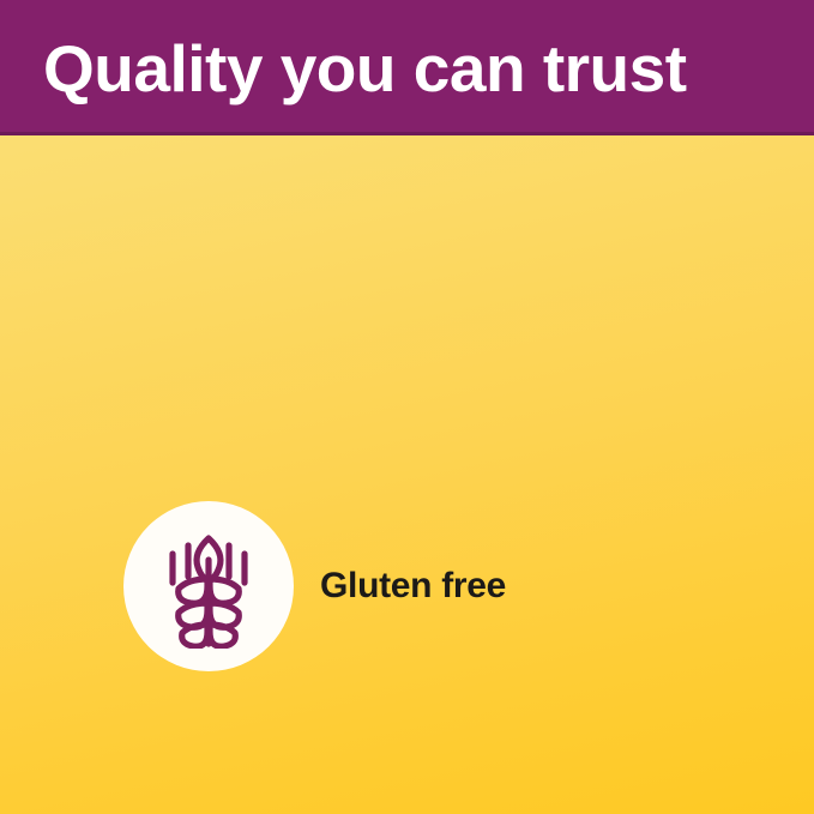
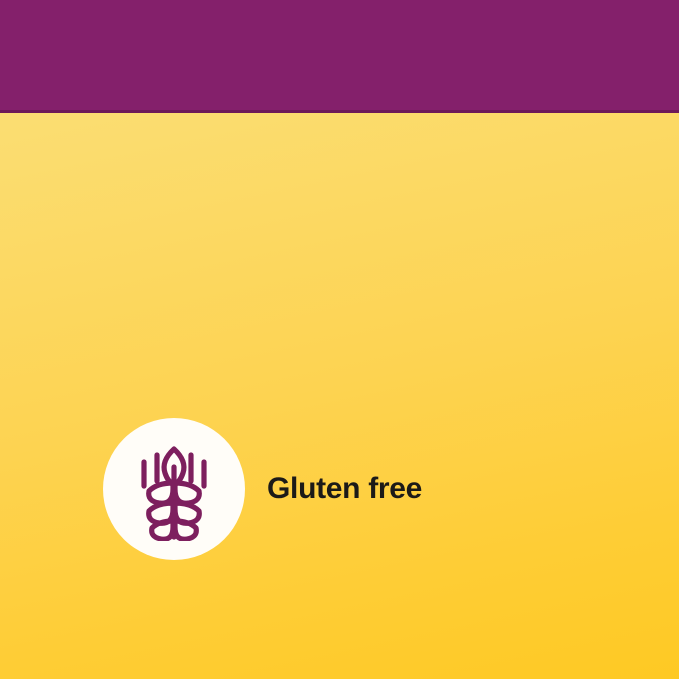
- Quality you can trust
  Gluten free
